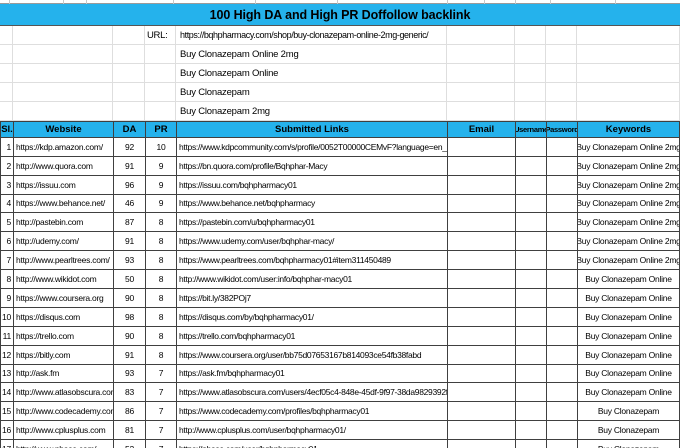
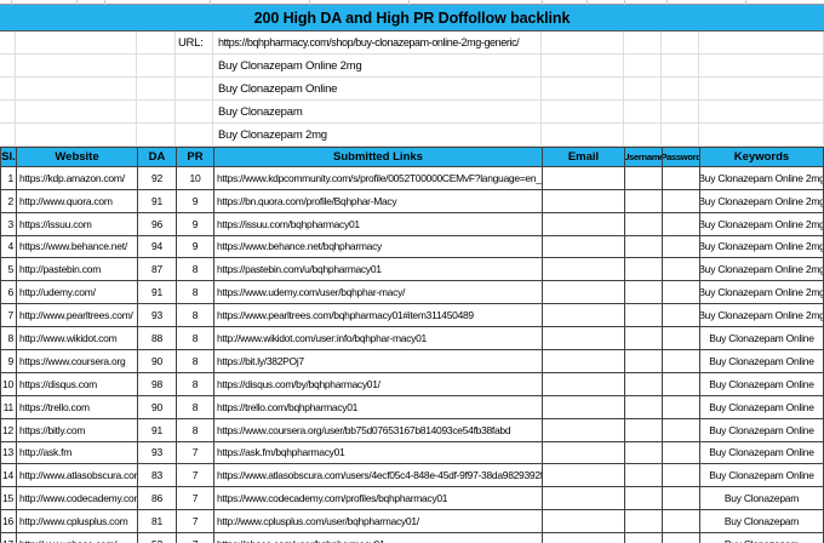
- 100 High DA and High PR Doffollow backlink
+ 200 High DA and High PR Doffollow backlink
  URL:
  https://bqhpharmacy.com/shop/buy-clonazepam-online-2mg-generic/
  Buy Clonazepam Online 2mg
  Buy Clonazepam Online
  Buy Clonazepam
  Buy Clonazepam 2mg
  Sl.
  Website
  DA
  PR
  Submitted Links
  Email
  Username
  Password
  Keywords
  1
  https://kdp.amazon.com/
  92
  10
  https://www.kdpcommunity.com/s/profile/0052T00000CEMvF?language=en_
  Buy Clonazepam Online 2mg
  2
  http://www.quora.com
  91
  9
  https://bn.quora.com/profile/Bqhphar-Macy
  Buy Clonazepam Online 2mg
  3
  https://issuu.com
  96
  9
  https://issuu.com/bqhpharmacy01
  Buy Clonazepam Online 2mg
  4
  https://www.behance.net/
- 46
+ 94
  9
  https://www.behance.net/bqhpharmacy
  Buy Clonazepam Online 2mg
  5
  http://pastebin.com
  87
  8
  https://pastebin.com/u/bqhpharmacy01
  Buy Clonazepam Online 2mg
  6
  http://udemy.com/
  91
  8
  https://www.udemy.com/user/bqhphar-macy/
  Buy Clonazepam Online 2mg
  7
  http://www.pearltrees.com/
  93
  8
  https://www.pearltrees.com/bqhpharmacy01#item311450489
  Buy Clonazepam Online 2mg
  8
  http://www.wikidot.com
- 50
+ 88
  8
  http://www.wikidot.com/user:info/bqhphar-macy01
  Buy Clonazepam Online
  9
  https://www.coursera.org
  90
  8
  https://bit.ly/382POj7
  Buy Clonazepam Online
  10
  https://disqus.com
  98
  8
  https://disqus.com/by/bqhpharmacy01/
  Buy Clonazepam Online
  11
  https://trello.com
  90
  8
  https://trello.com/bqhpharmacy01
  Buy Clonazepam Online
  12
  https://bitly.com
  91
  8
  https://www.coursera.org/user/bb75d07653167b814093ce54fb38fabd
  Buy Clonazepam Online
  13
  http://ask.fm
  93
  7
  https://ask.fm/bqhpharmacy01
  Buy Clonazepam Online
  14
  http://www.atlasobscura.co
  83
  7
  https://www.atlasobscura.com/users/4ecf05c4-848e-45df-9f97-38da9829392f
  Buy Clonazepam Online
  15
  http://www.codecademy.co
  86
  7
  https://www.codecademy.com/profiles/bqhpharmacy01
  Buy Clonazepam
  16
  http://www.cplusplus.com
  81
  7
  http://www.cplusplus.com/user/bqhpharmacy01/
  Buy Clonazepam
